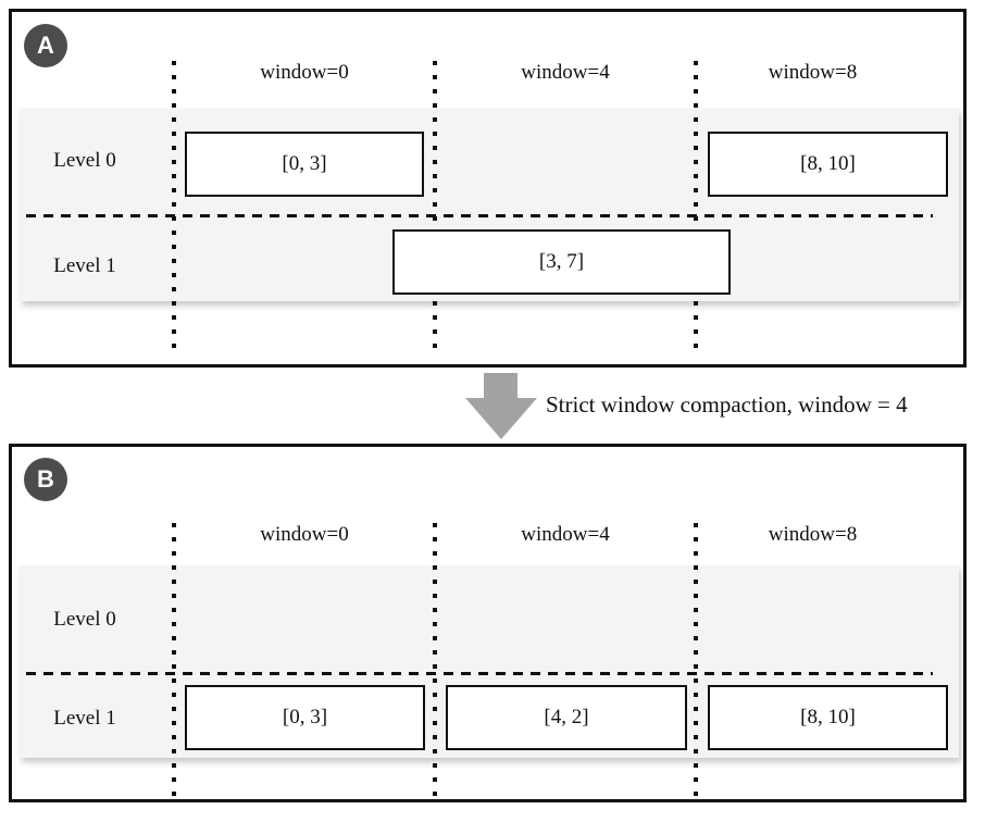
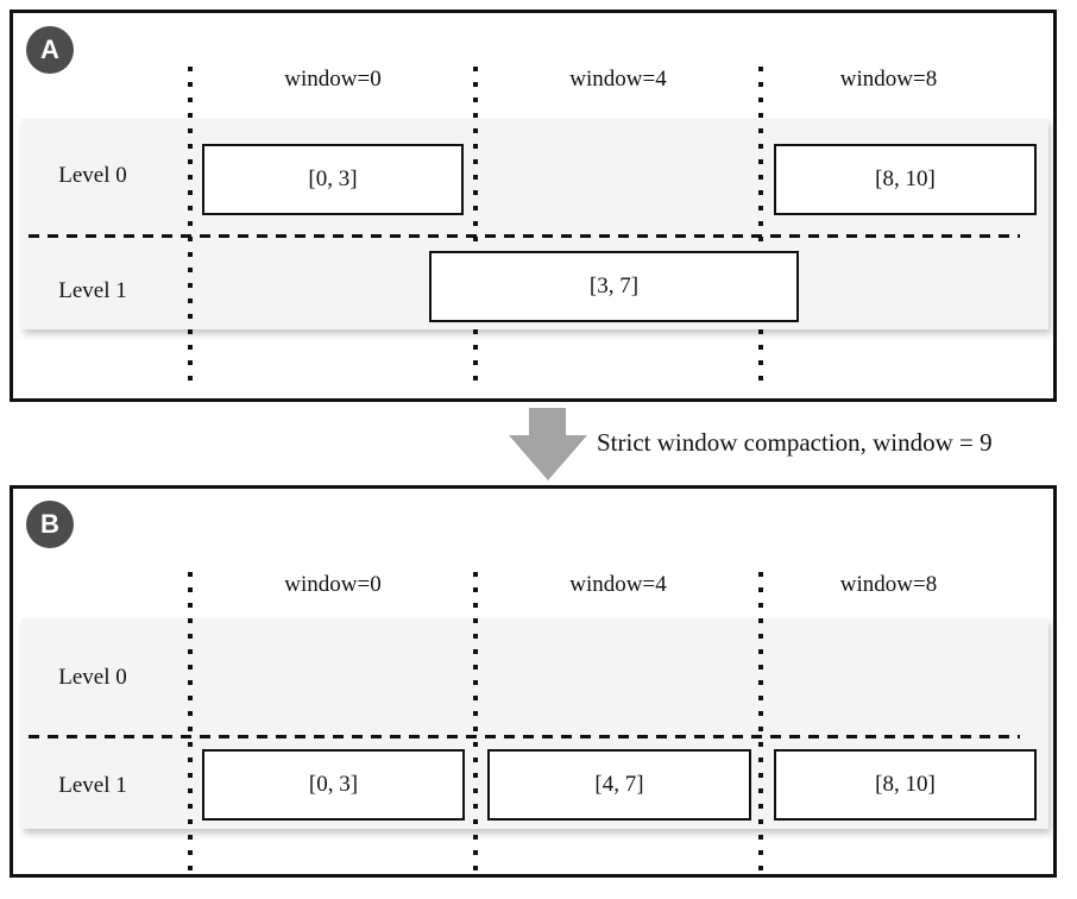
  A
  window=0
  window=4
  window=8
  Level 0
  Level 1
  [0, 3]
  [8, 10]
  [3, 7]
- Strict window compaction, window = 4
+ Strict window compaction, window = 9
  B
  window=0
  window=4
  window=8
  Level 0
  Level 1
  [0, 3]
- [4, 2]
+ [4, 7]
  [8, 10]
